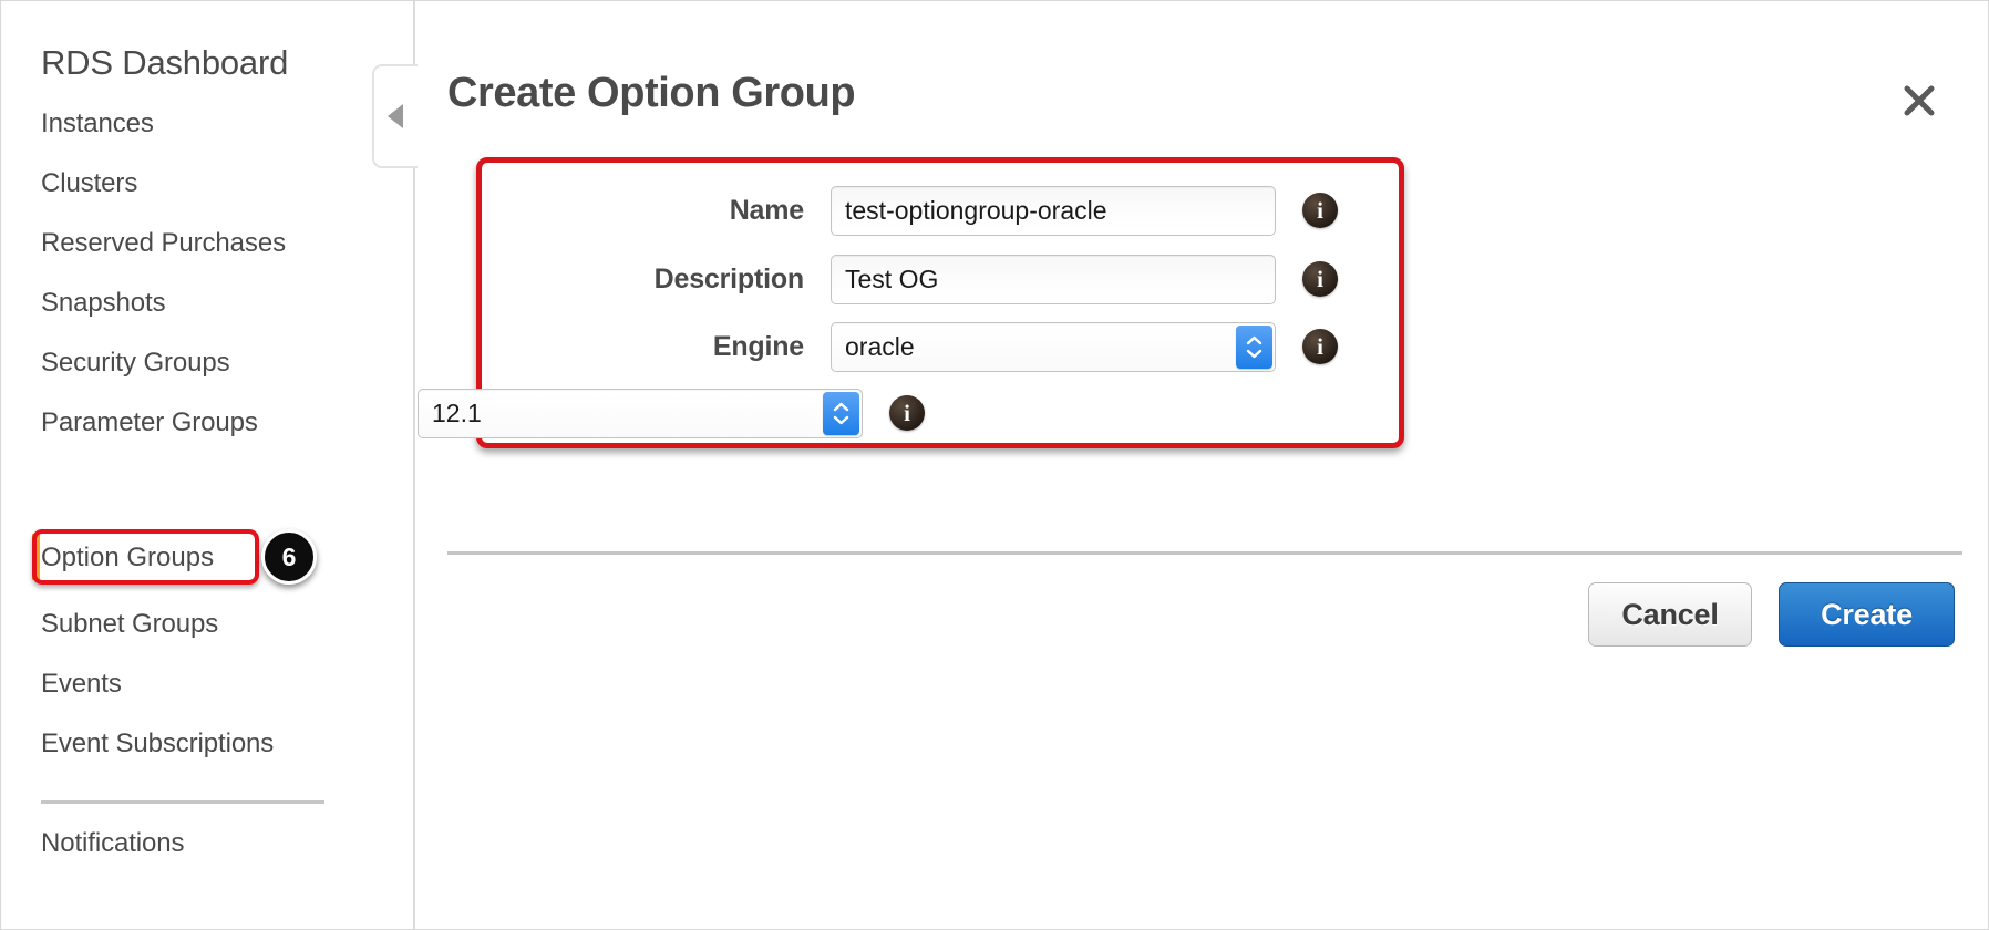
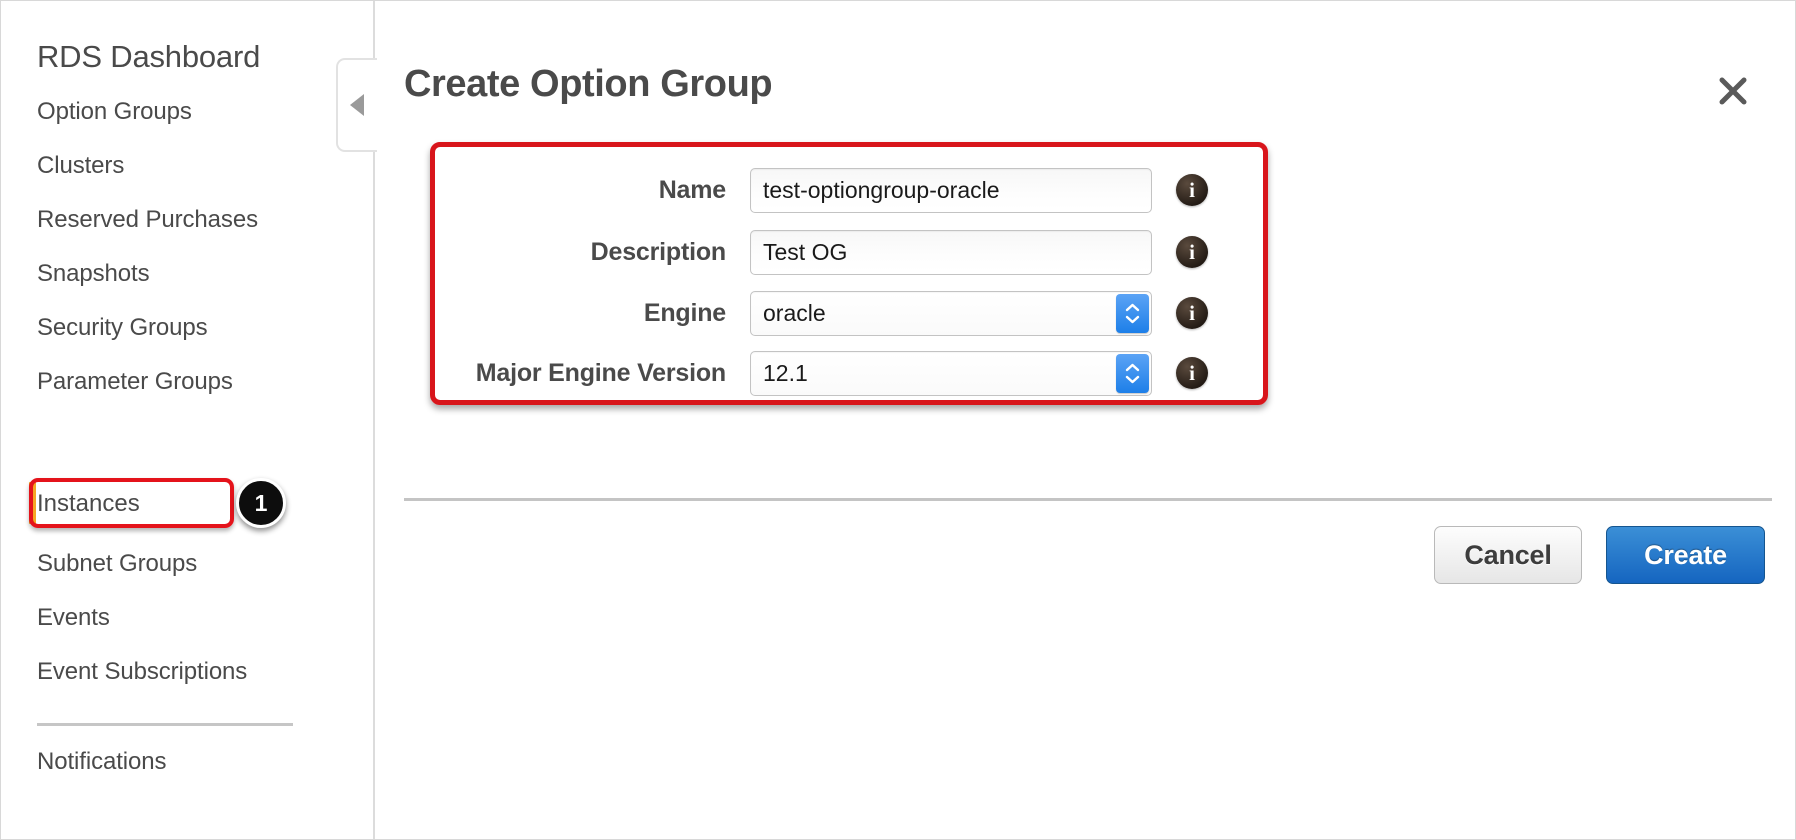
  RDS Dashboard
- Instances
+ Option Groups
  Clusters
  Reserved Purchases
  Snapshots
  Security Groups
  Parameter Groups
- Option Groups
+ Instances
- 6
+ 1
  Subnet Groups
  Events
  Event Subscriptions
  Notifications
  Create Option Group
  Name
  test-optiongroup-oracle
  i
  Description
  Test OG
  i
  Engine
  oracle
  i
+ Major Engine Version
  12.1
  i
  Cancel
  Create
